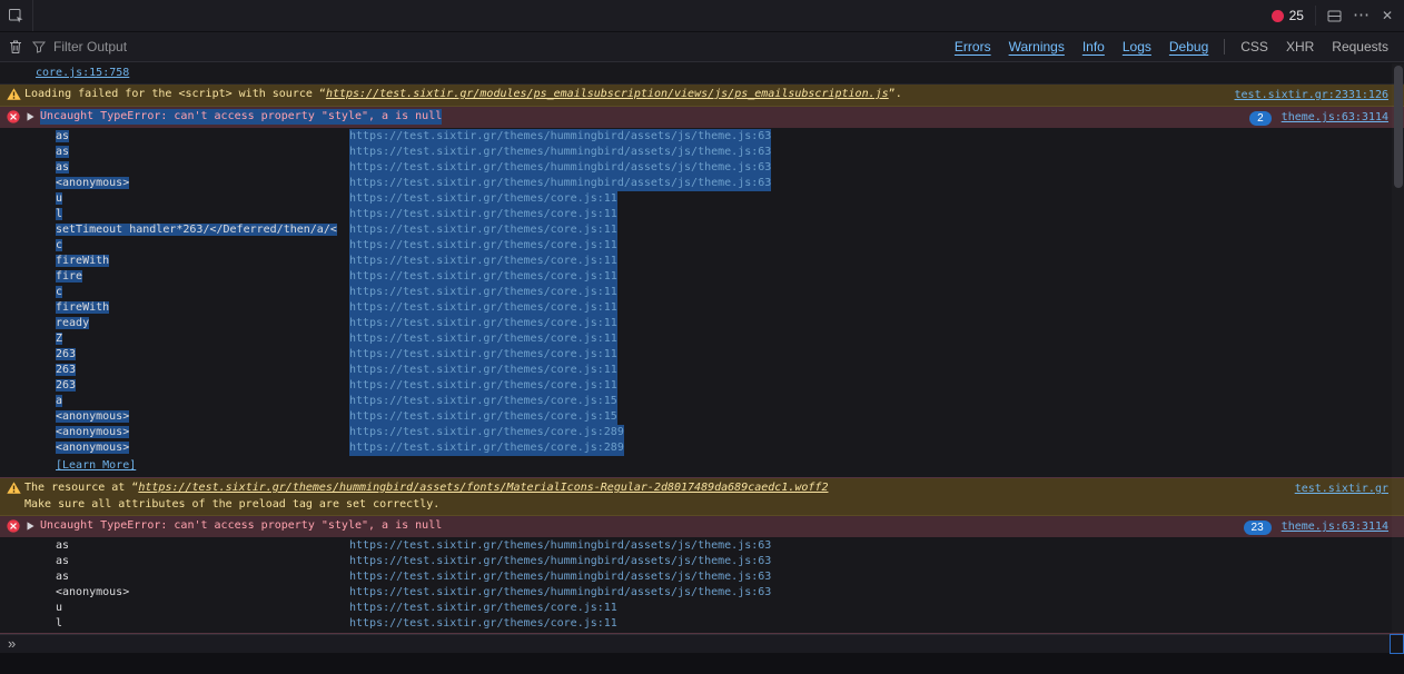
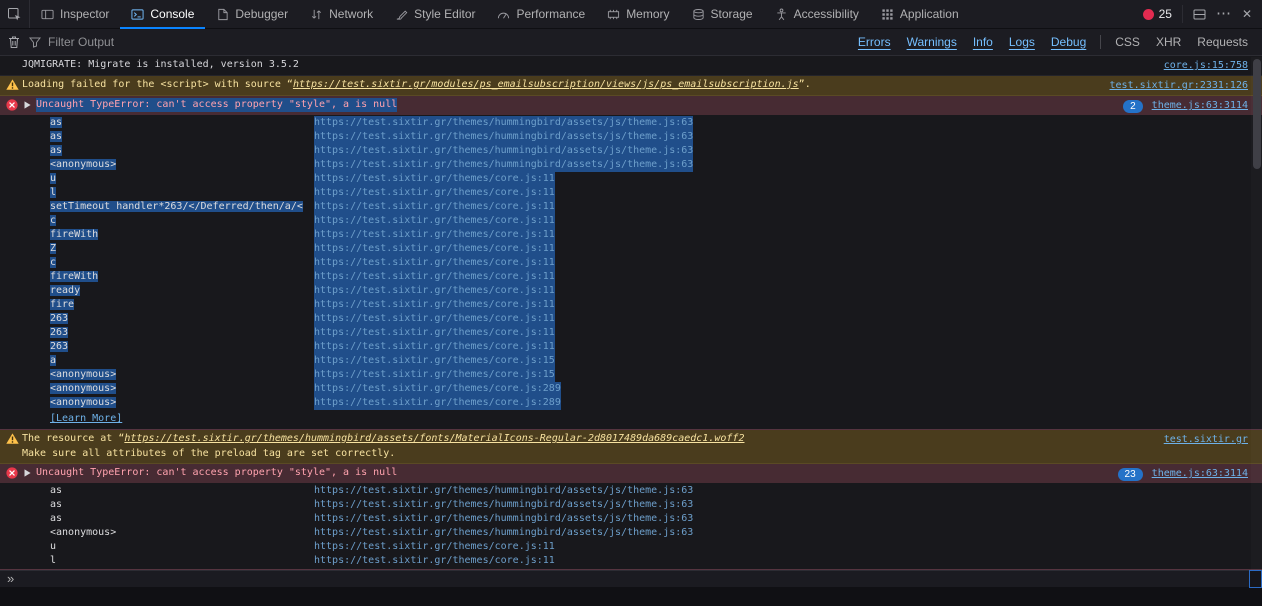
+ Inspector
+ Console
+ Debugger
+ Network
+ Style Editor
+ Performance
+ Memory
+ Storage
+ Accessibility
+ Application
  25
  ⋯
  ✕
  Filter Output
  Errors
  Warnings
  Info
  Logs
  Debug
  CSS
  XHR
  Requests
+ JQMIGRATE: Migrate is installed, version 3.5.2
  core.js:15:758
  Loading failed for the <script> with source “
  https://test.sixtir.gr/modules/ps_emailsubscription/views/js/ps_emailsubscription.js
  ”.
  test.sixtir.gr:2331:126
  Uncaught TypeError: can't access property "style", a is null
  2
  theme.js:63:3114
  as
  https://test.sixtir.gr/themes/hummingbird/assets/js/theme.js:63
  as
  https://test.sixtir.gr/themes/hummingbird/assets/js/theme.js:63
  as
  https://test.sixtir.gr/themes/hummingbird/assets/js/theme.js:63
  <anonymous>
  https://test.sixtir.gr/themes/hummingbird/assets/js/theme.js:63
  u
  https://test.sixtir.gr/themes/core.js:11
  l
  https://test.sixtir.gr/themes/core.js:11
  setTimeout handler*263/</Deferred/then/a/<
  https://test.sixtir.gr/themes/core.js:11
  c
  https://test.sixtir.gr/themes/core.js:11
  fireWith
  https://test.sixtir.gr/themes/core.js:11
- fire
+ Z
  https://test.sixtir.gr/themes/core.js:11
  c
  https://test.sixtir.gr/themes/core.js:11
  fireWith
  https://test.sixtir.gr/themes/core.js:11
  ready
  https://test.sixtir.gr/themes/core.js:11
- Z
+ fire
  https://test.sixtir.gr/themes/core.js:11
  263
  https://test.sixtir.gr/themes/core.js:11
  263
  https://test.sixtir.gr/themes/core.js:11
  263
  https://test.sixtir.gr/themes/core.js:11
  a
  https://test.sixtir.gr/themes/core.js:15
  <anonymous>
  https://test.sixtir.gr/themes/core.js:15
  <anonymous>
  https://test.sixtir.gr/themes/core.js:289
  <anonymous>
  https://test.sixtir.gr/themes/core.js:289
  [Learn More]
  The resource at “
  https://test.sixtir.gr/themes/hummingbird/assets/fonts/MaterialIcons-Regular-2d8017489da689caedc1.woff2
  Make sure all attributes of the preload tag are set correctly.
  test.sixtir.gr
  Uncaught TypeError: can't access property "style", a is null
  23
  theme.js:63:3114
  as
  https://test.sixtir.gr/themes/hummingbird/assets/js/theme.js:63
  as
  https://test.sixtir.gr/themes/hummingbird/assets/js/theme.js:63
  as
  https://test.sixtir.gr/themes/hummingbird/assets/js/theme.js:63
  <anonymous>
  https://test.sixtir.gr/themes/hummingbird/assets/js/theme.js:63
  u
  https://test.sixtir.gr/themes/core.js:11
  l
  https://test.sixtir.gr/themes/core.js:11
  »
